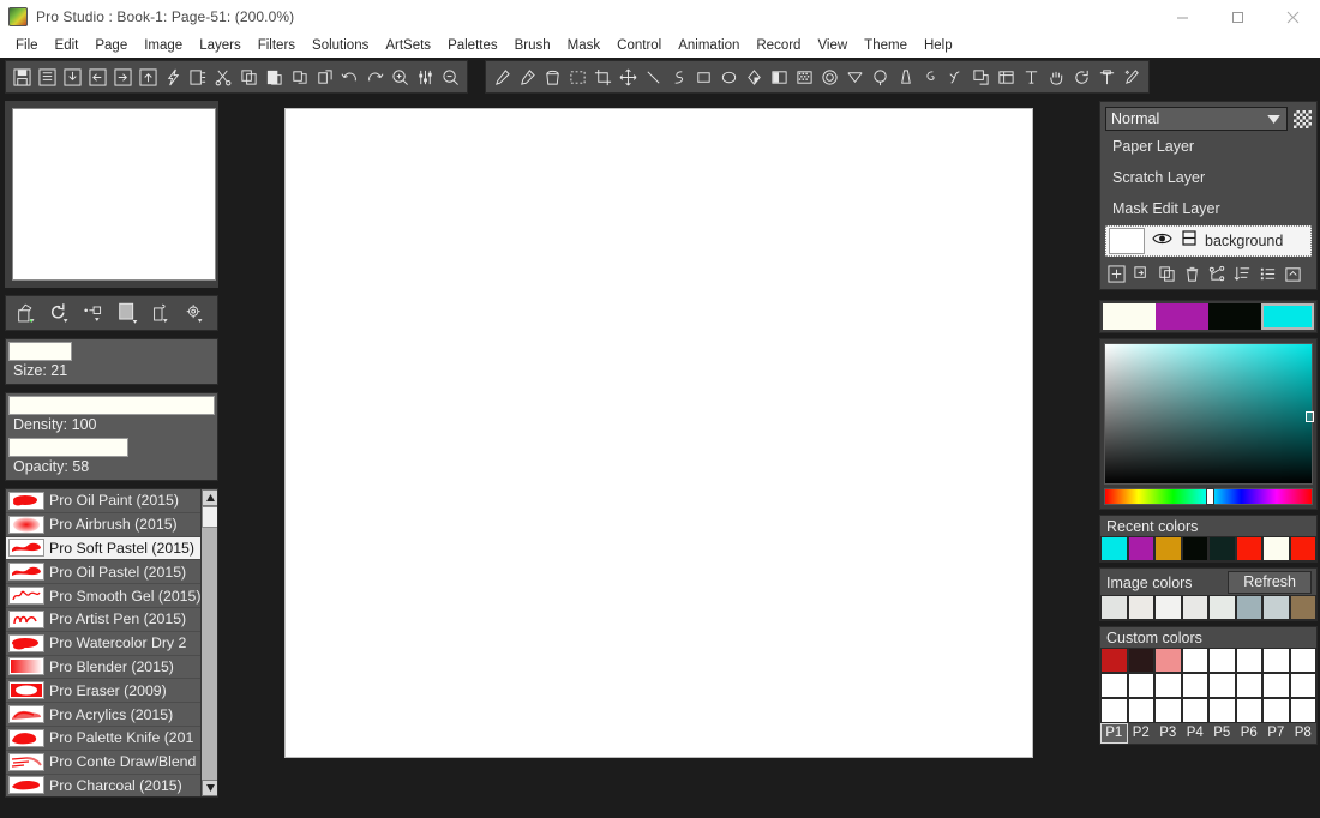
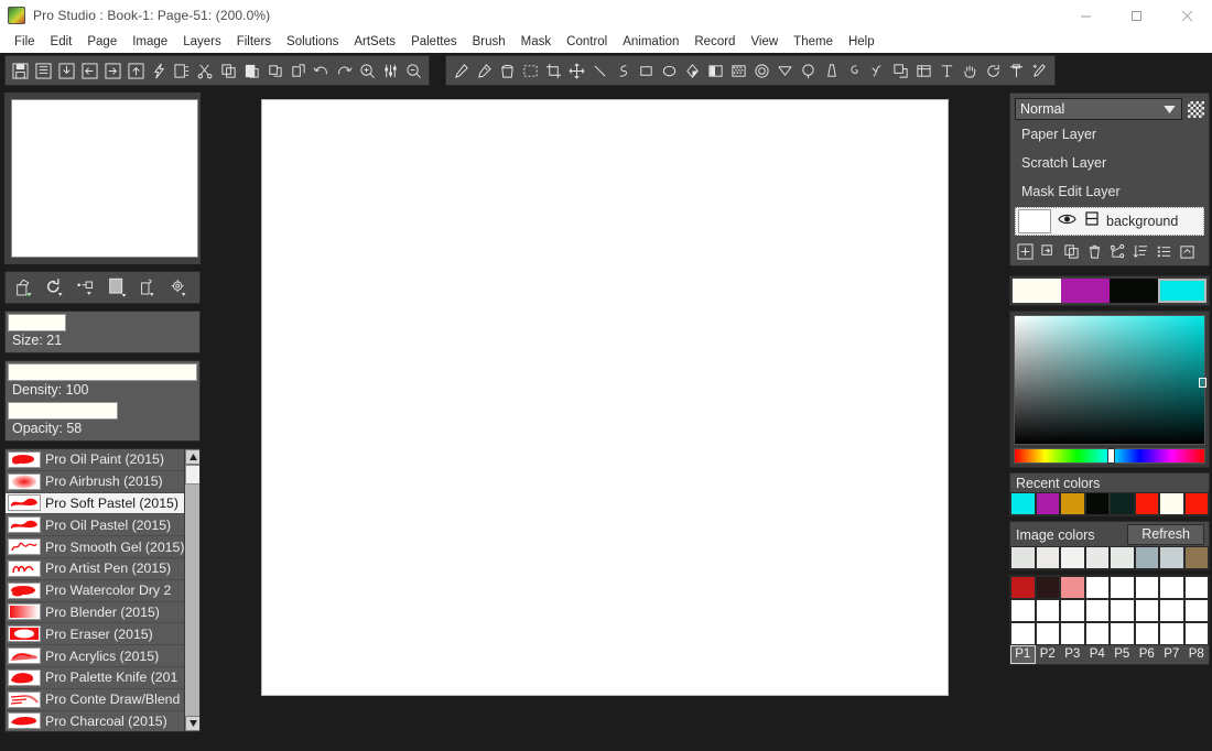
  Pro Studio : Book-1: Page-51: (200.0%)
  File
  Edit
  Page
  Image
  Layers
  Filters
  Solutions
  ArtSets
  Palettes
  Brush
  Mask
  Control
  Animation
  Record
  View
  Theme
  Help
  Size: 21
  Density: 100
  Opacity: 58
  Pro Oil Paint (2015)
  Pro Airbrush (2015)
  Pro Soft Pastel (2015)
  Pro Oil Pastel (2015)
  Pro Smooth Gel (2015)
  Pro Artist Pen (2015)
  Pro Watercolor Dry 2
  Pro Blender (2015)
- Pro Eraser (2009)
+ Pro Eraser (2015)
  Pro Acrylics (2015)
  Pro Palette Knife (201
  Pro Conte Draw/Blend
  Pro Charcoal (2015)
  Normal
  Paper Layer
  Scratch Layer
  Mask Edit Layer
  background
  Recent colors
  Image colors
  Refresh
- Custom colors
  P1
  P2
  P3
  P4
  P5
  P6
  P7
  P8
